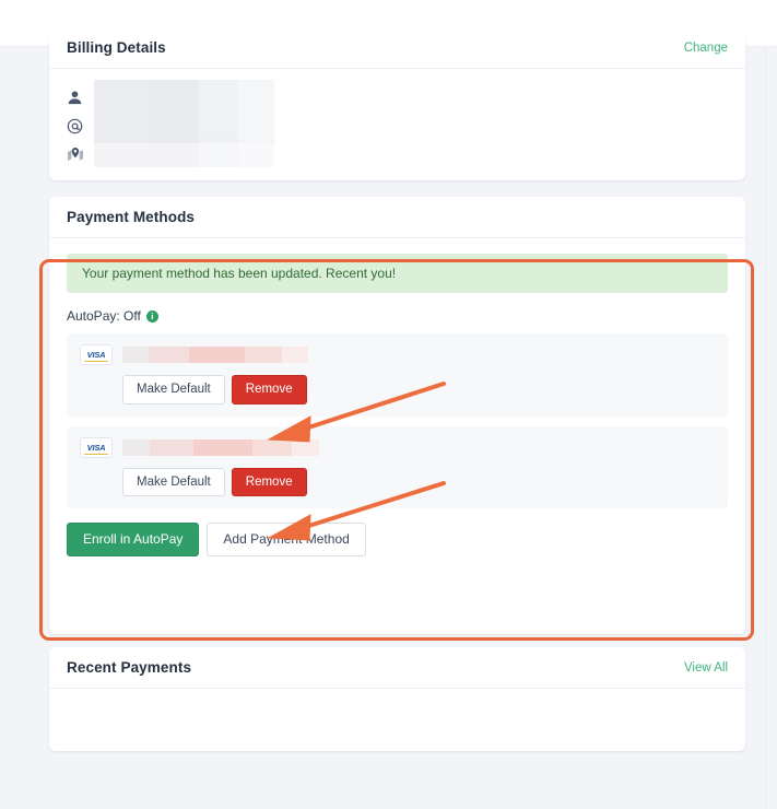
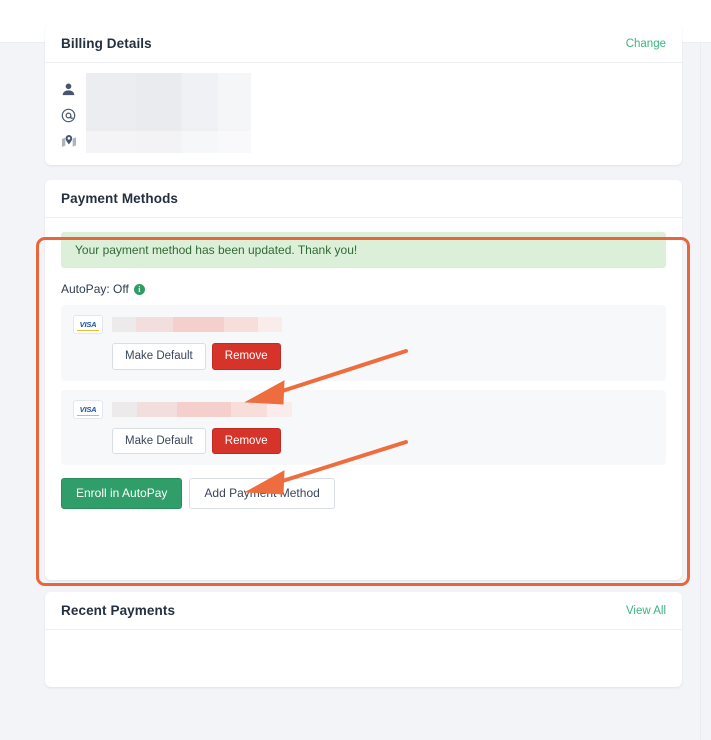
  Billing Details
  Change
  Payment Methods
- Your payment method has been updated. Recent you!
+ Your payment method has been updated. Thank you!
  AutoPay: Off
  i
  VISA
  Make Default
  Remove
  VISA
  Make Default
  Remove
  Enroll in AutoPay
  Add Paym Method
  Recent Payments
  View All
